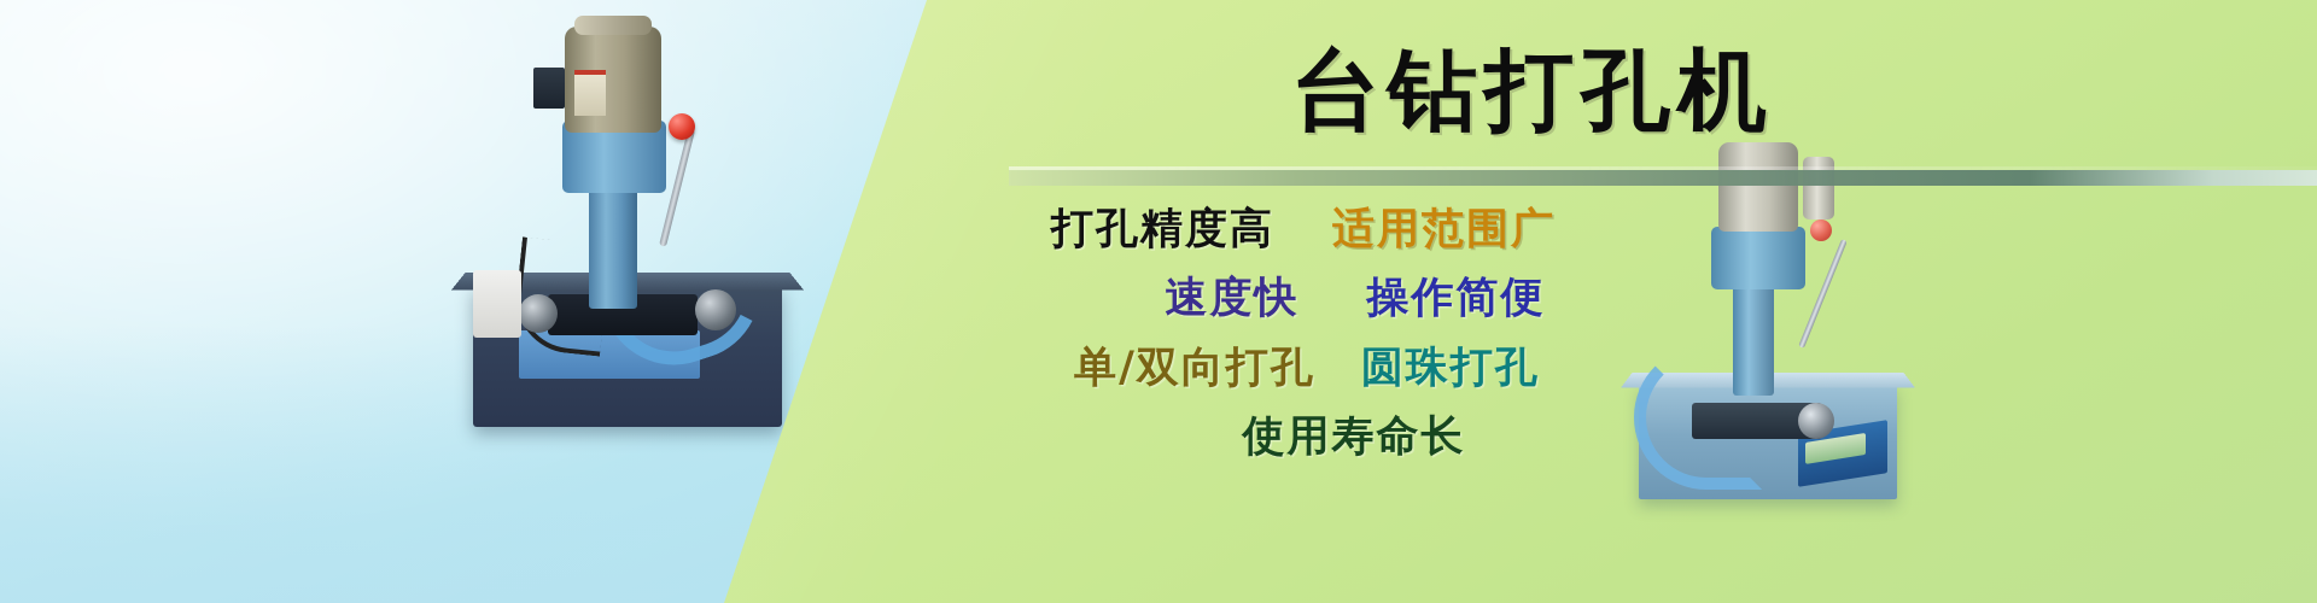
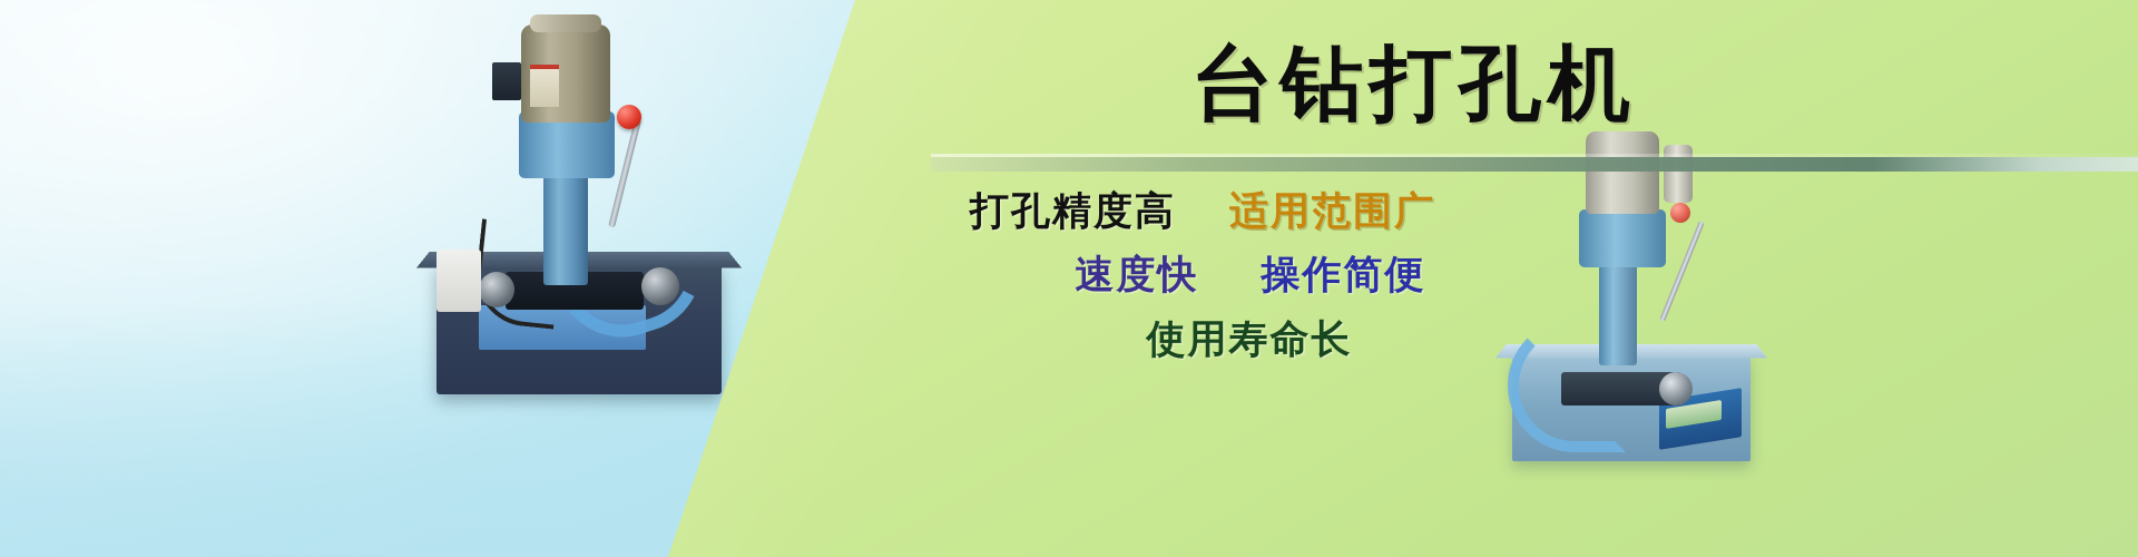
  台钻打孔机
  打孔精度高
  适用范围广
  速度快
  操作简便
- 单/双向打孔
- 圆珠打孔
  使用寿命长
